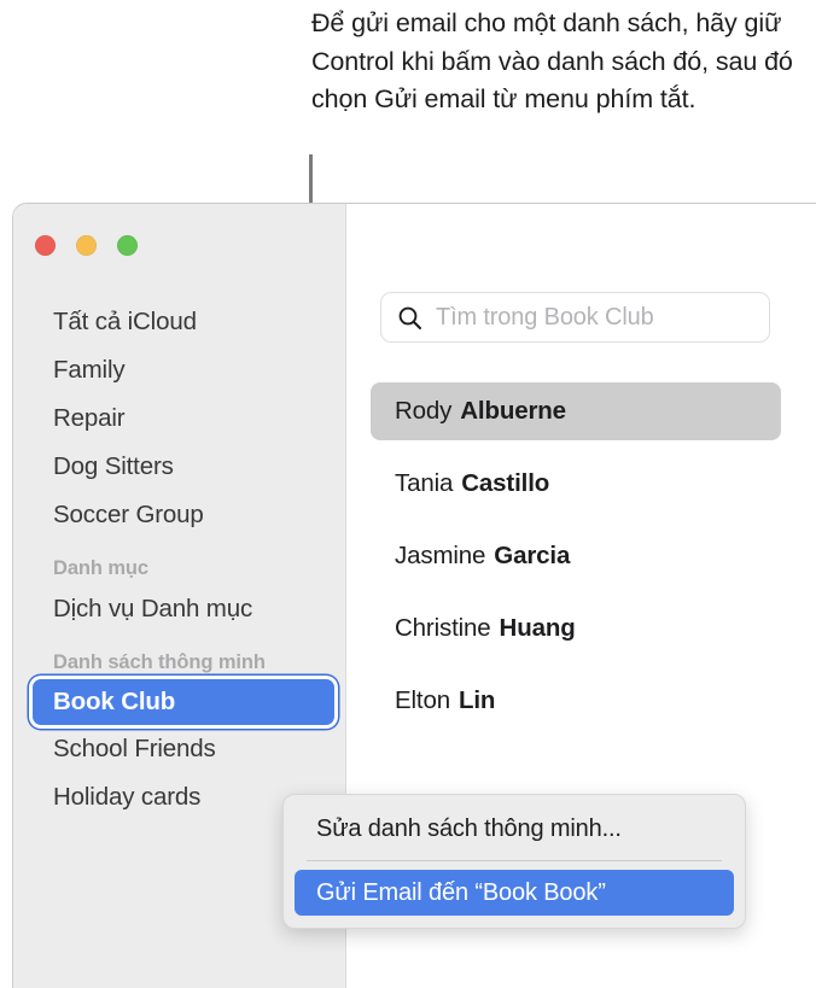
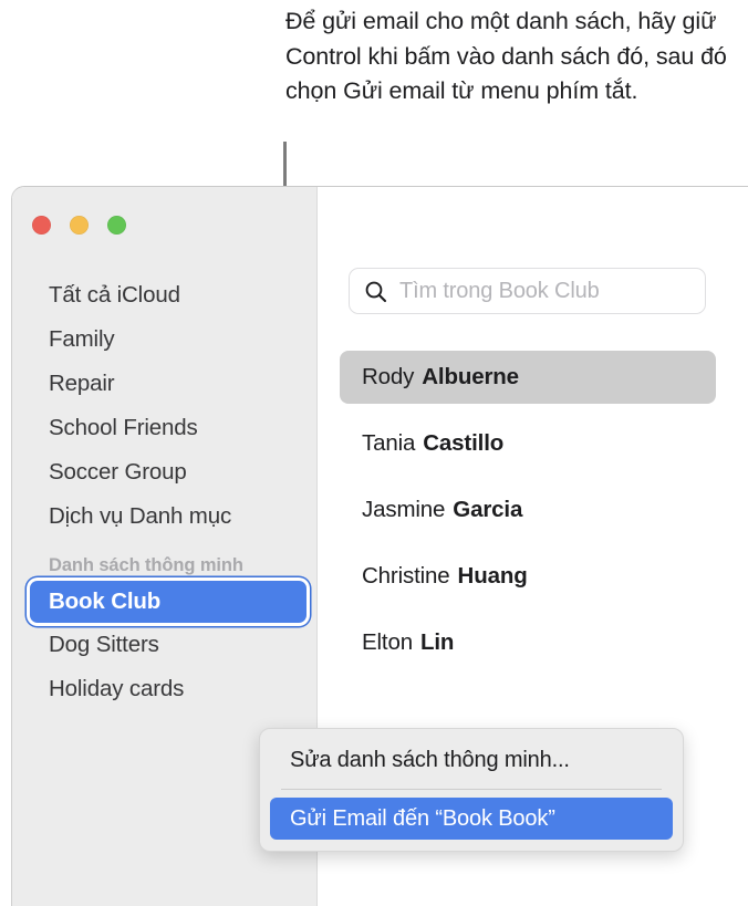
  Để gửi email cho một danh sách, hãy giữ Control khi bấm vào danh sách đó, sau đó chọn Gửi email từ menu phím tắt.
  Tất cả iCloud
  Family
  Repair
- Dog Sitters
+ School Friends
  Soccer Group
- Danh mục
  Dịch vụ Danh mục
  Danh sách thông minh
  Book Club
- School Friends
+ Dog Sitters
  Holiday cards
  Tìm trong Book Club
  Rody
  Albuerne
  Tania
  Castillo
  Jasmine
  Garcia
  Christine
  Huang
  Elton
  Lin
  Sửa danh sách thông minh...
  Gửi Email đến “Book Book”
